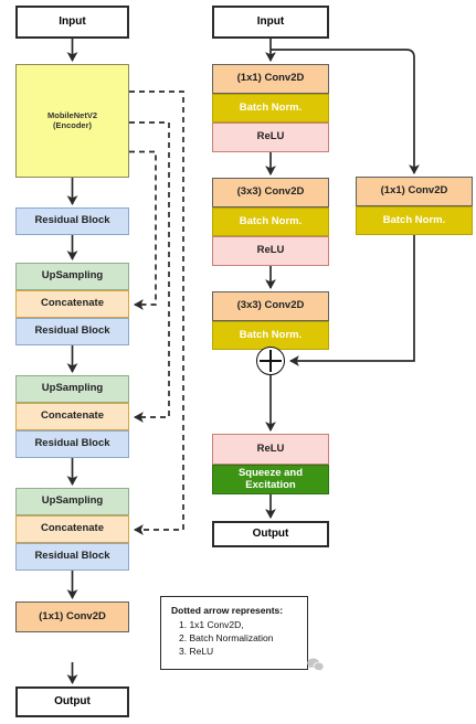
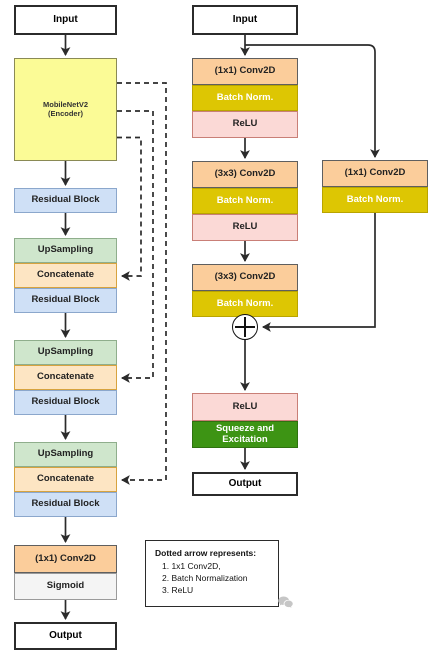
  Input
  MobileNetV2
  (Encoder)
  Residual Block
  UpSampling
  Concatenate
  Residual Block
  UpSampling
  Concatenate
  Residual Block
  UpSampling
  Concatenate
  Residual Block
  (1x1) Conv2D
+ Sigmoid
  Output
  Input
  (1x1) Conv2D
  Batch Norm.
  ReLU
  (3x3) Conv2D
  Batch Norm.
  ReLU
  (3x3) Conv2D
  Batch Norm.
  (1x1) Conv2D
  Batch Norm.
  ReLU
  Squeeze and
  Excitation
  Output
  Dotted arrow represents:
  1. 1x1 Conv2D,
  2. Batch Normalization
  3. ReLU
